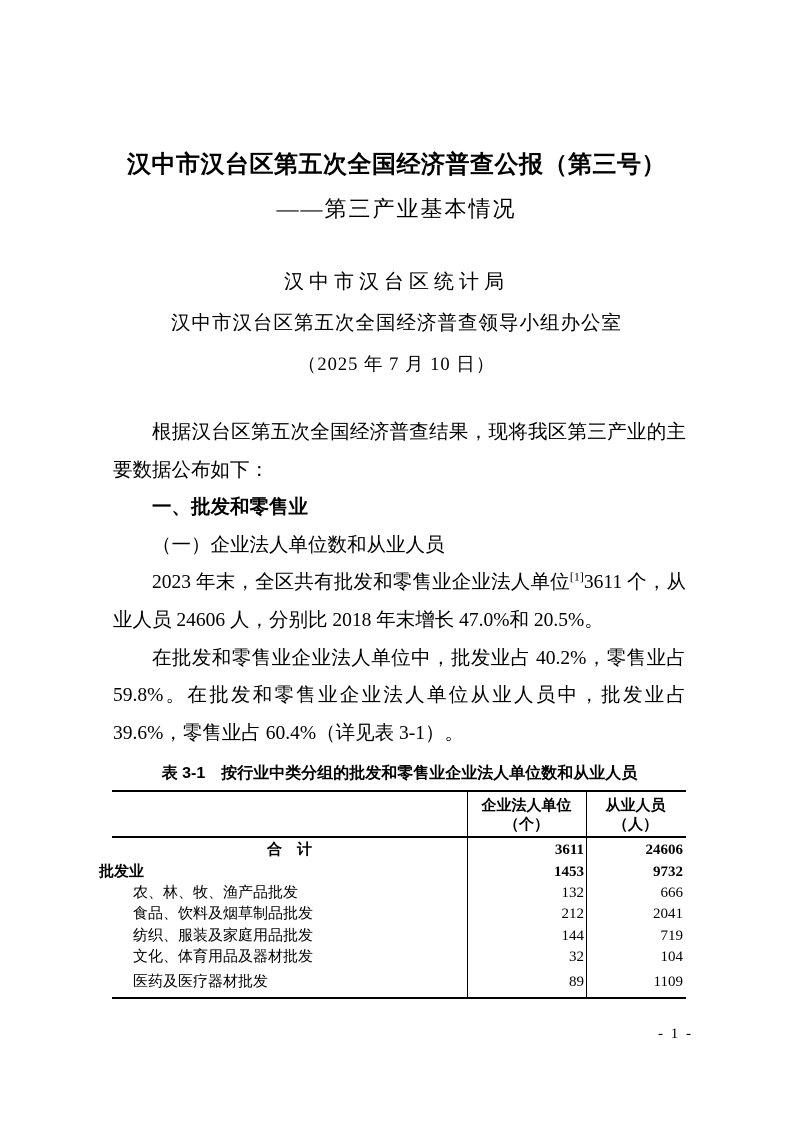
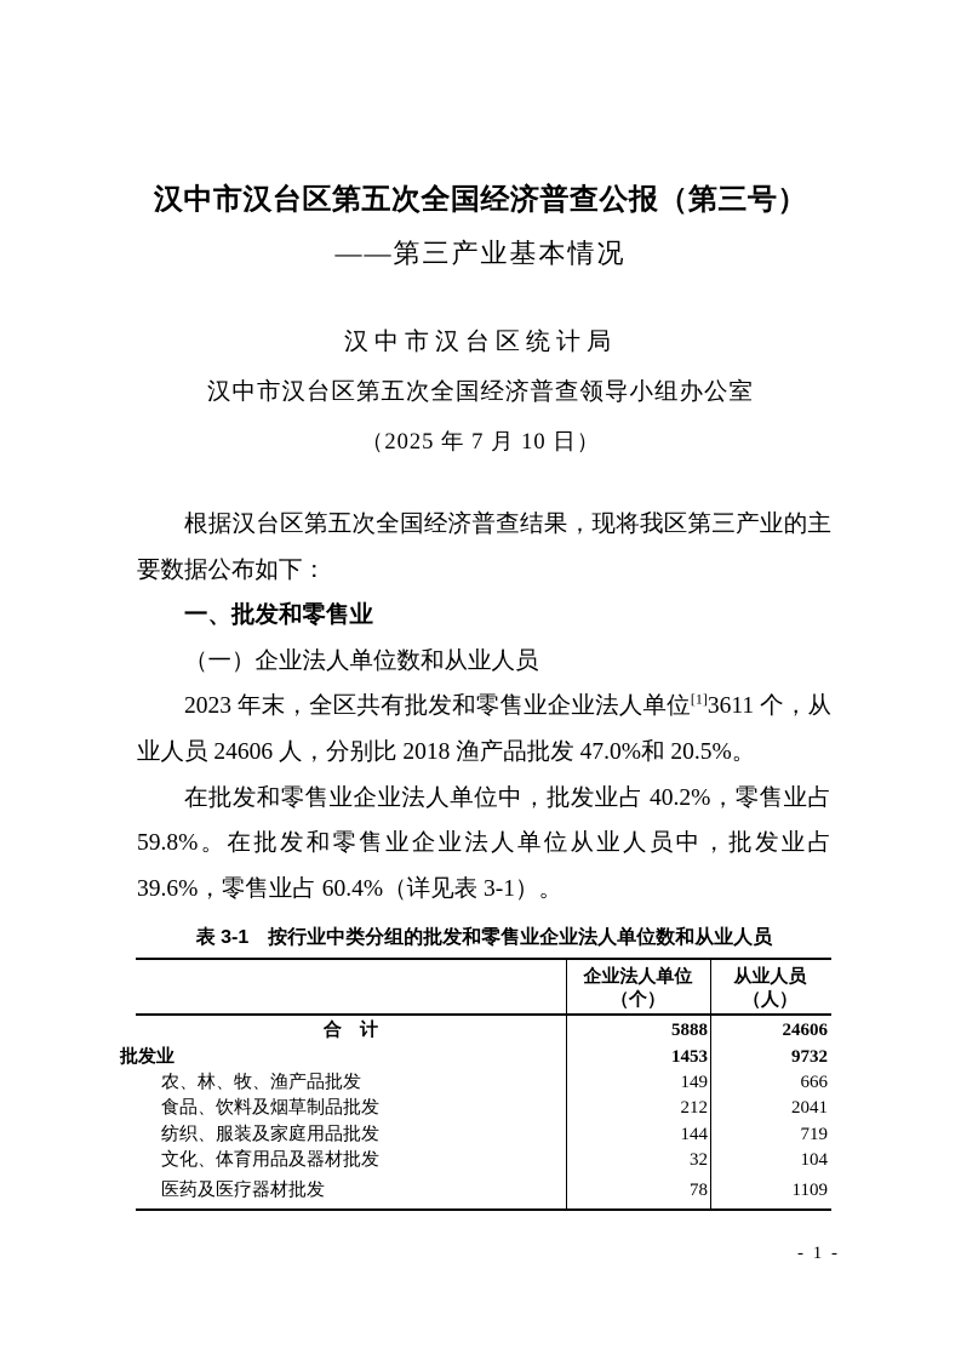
  汉中市汉台区第五次全国经济普查公报（第三号）
  ——第三产业基本情况
  汉中市汉台区统计局
  汉中市汉台区第五次全国经济普查领导小组办公室
  （2025 年 7 月 10 日）
  根据汉台区第五次全国经济普查结果，现将我区第三产业的主要数据公布如下：
  一、批发和零售业
  （一）企业法人单位数和从业人员
- 2023 年末，全区共有批发和零售业企业法人单位[1]3611 个，从业人员 24606 人，分别比 2018 年末增长 47.0%和 20.5%。
+ 2023 年末，全区共有批发和零售业企业法人单位[1]3611 个，从业人员 24606 人，分别比 2018 渔产品批发 47.0%和 20.5%。
  在批发和零售业企业法人单位中，批发业占 40.2%，零售业占 59.8%。在批发和零售业企业法人单位从业人员中，批发业占 39.6%，零售业占 60.4%（详见表 3-1）。
  表 3-1 按行业中类分组的批发和零售业企业法人单位数和从业人员
  企业法人单位
  （个）
  从业人员
  （人）
  合 计
- 3611
+ 5888
  24606
  批发业
  1453
  9732
  农、林、牧、渔产品批发
- 132
+ 149
  666
  食品、饮料及烟草制品批发
  212
  2041
  纺织、服装及家庭用品批发
  144
  719
  文化、体育用品及器材批发
  32
  104
  医药及医疗器材批发
- 89
+ 78
  1109
  - 1 -
